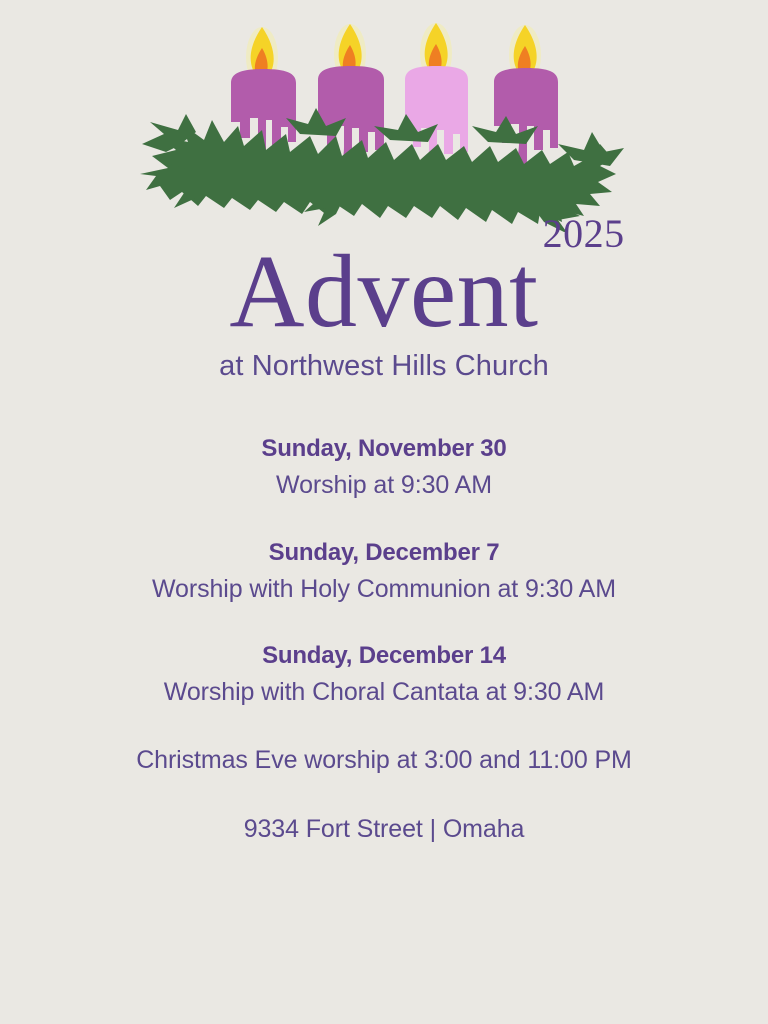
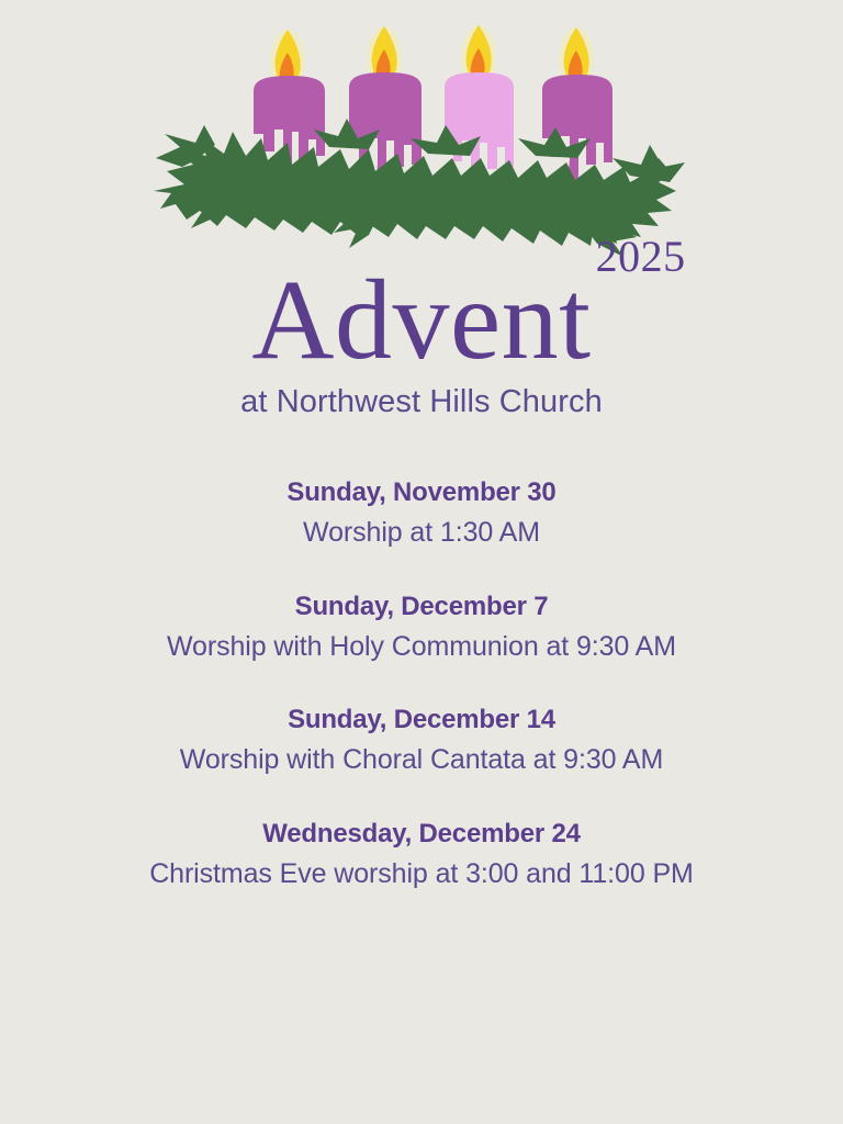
  Advent
  2025
  at Northwest Hills Church
  Sunday, November 30
- Worship at 9:30 AM
+ Worship at 1:30 AM
  Sunday, December 7
  Worship with Holy Communion at 9:30 AM
  Sunday, December 14
  Worship with Choral Cantata at 9:30 AM
+ Wednesday, December 24
  Christmas Eve worship at 3:00 and 11:00 PM
- 9334 Fort Street | Omaha
